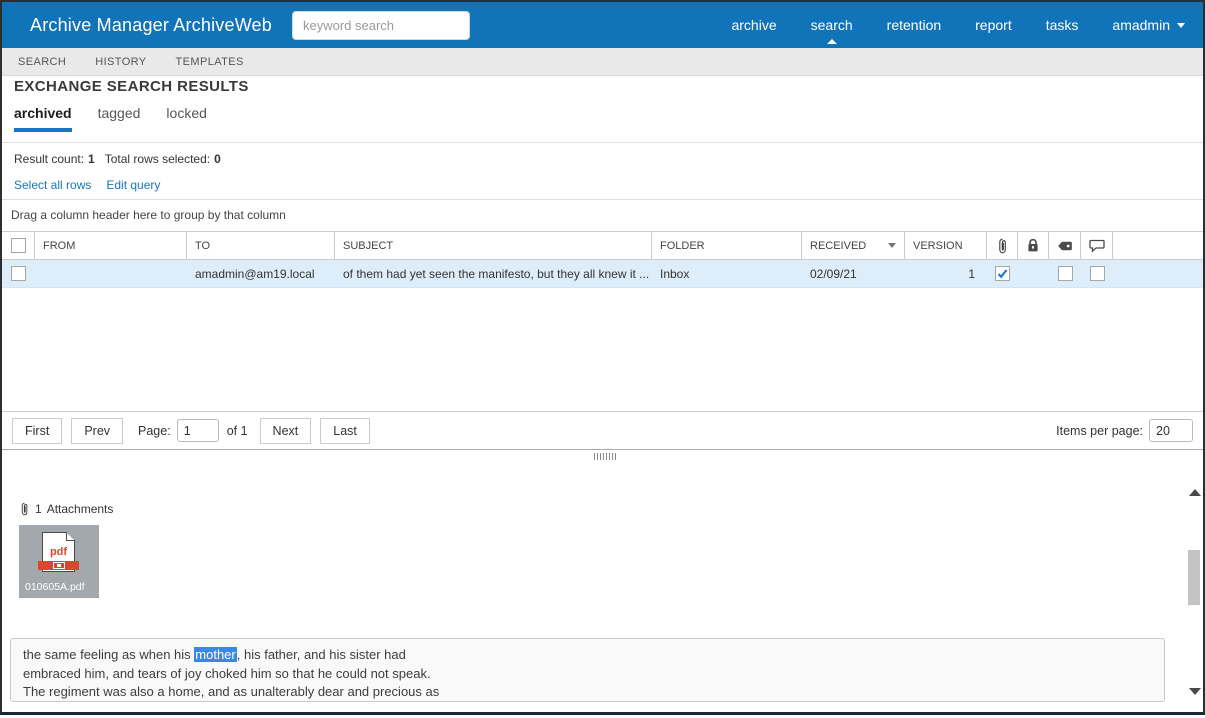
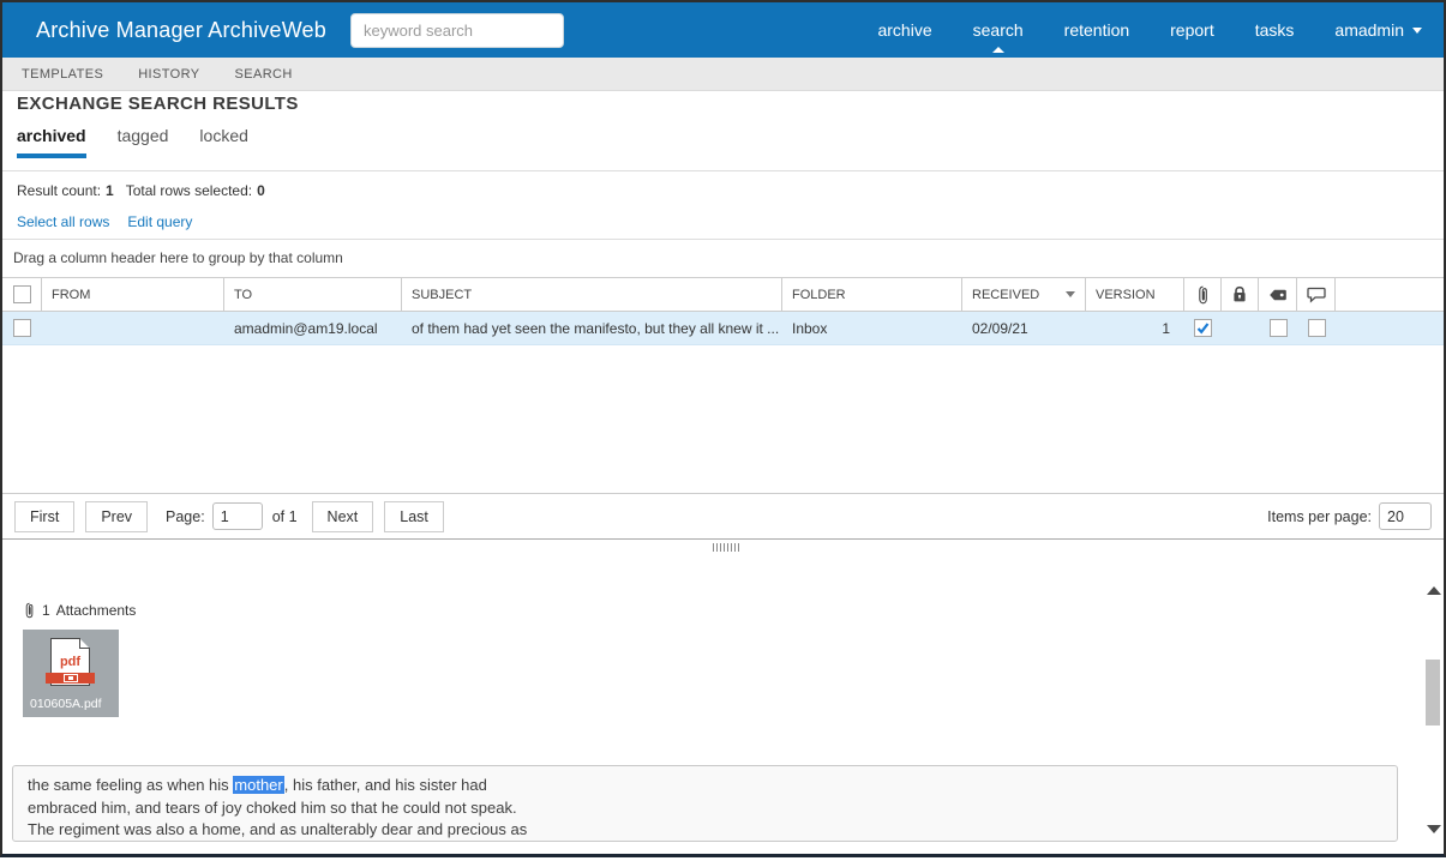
  Archive Manager ArchiveWeb
  keyword search
  archive
  search
  retention
  report
  tasks
  amadmin
- SEARCH
+ TEMPLATES
  HISTORY
- TEMPLATES
+ SEARCH
  EXCHANGE SEARCH RESULTS
  archived
  tagged
  locked
  Result count: 1
  Total rows selected: 0
  Select all rows
  Edit query
  Drag a column header here to group by that column
  FROM
  TO
  SUBJECT
  FOLDER
  RECEIVED
  VERSION
  amadmin@am19.local
  of them had yet seen the manifesto, but they all knew it ...
  Inbox
  02/09/21
  1
  First
  Prev
  Page:
  1
  of 1
  Next
  Last
  Items per page:
  20
  1
  Attachments
  pdf
  010605A.pdf
  the same feeling as when his mother, his father, and his sister had
  embraced him, and tears of joy choked him so that he could not speak.
  The regiment was also a home, and as unalterably dear and precious as
